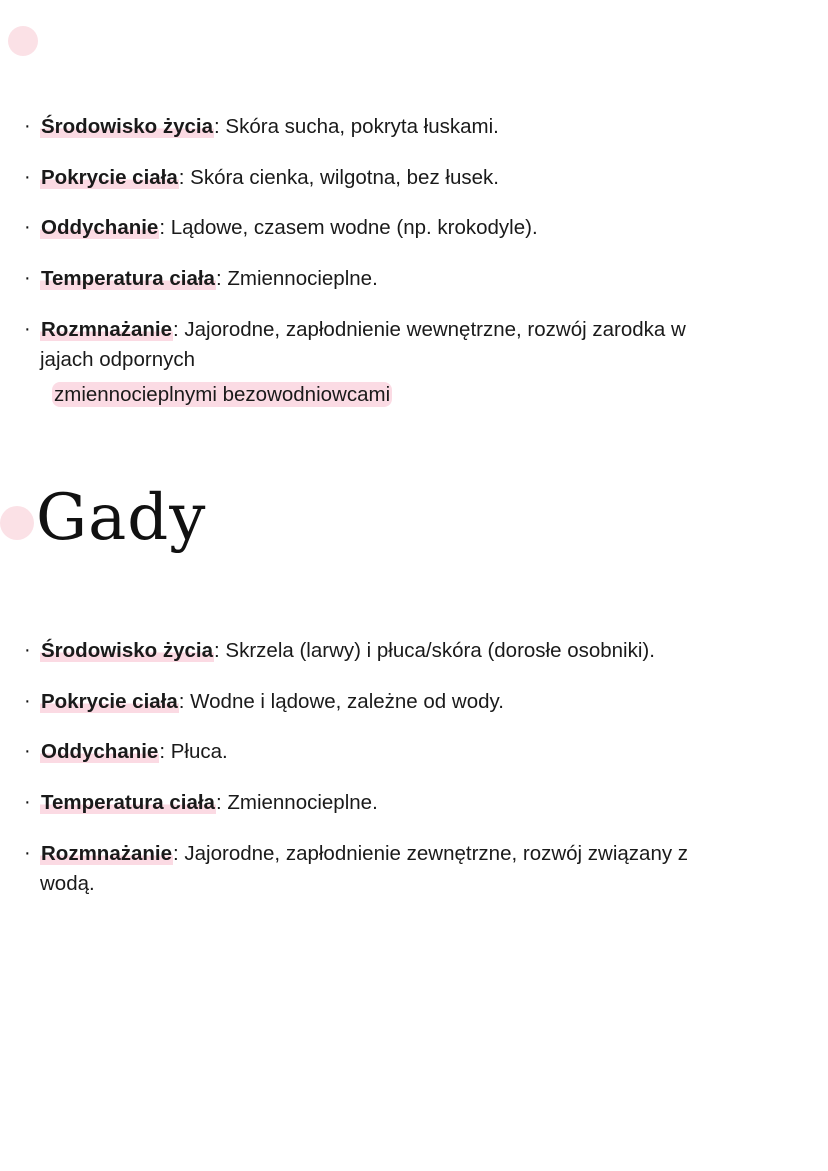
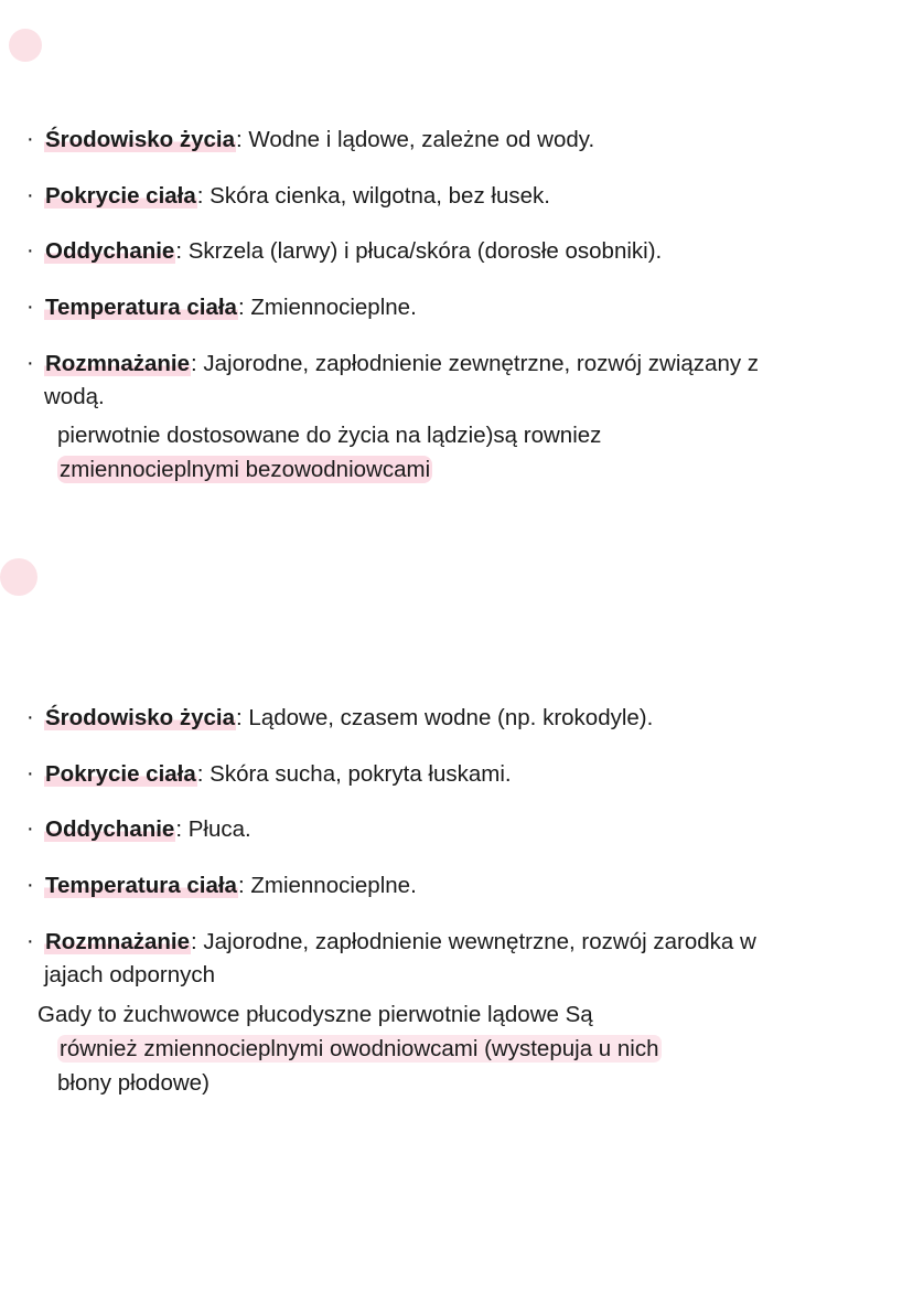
  ·
- Środowisko życia: Skóra sucha, pokryta łuskami.
+ Środowisko życia: Wodne i lądowe, zależne od wody.
  ·
  Pokrycie ciała: Skóra cienka, wilgotna, bez łusek.
  ·
- Oddychanie: Lądowe, czasem wodne (np. krokodyle).
+ Oddychanie: Skrzela (larwy) i płuca/skóra (dorosłe osobniki).
  ·
  Temperatura ciała: Zmiennocieplne.
  ·
- Rozmnażanie: Jajorodne, zapłodnienie wewnętrzne, rozwój zarodka w jajach odpornych
+ Rozmnażanie: Jajorodne, zapłodnienie zewnętrzne, rozwój związany z wodą.
+ pierwotnie dostosowane do życia na lądzie)są rowniez
  zmiennocieplnymi bezowodniowcami
- Gady
  ·
- Środowisko życia: Skrzela (larwy) i płuca/skóra (dorosłe osobniki).
+ Środowisko życia: Lądowe, czasem wodne (np. krokodyle).
  ·
- Pokrycie ciała: Wodne i lądowe, zależne od wody.
+ Pokrycie ciała: Skóra sucha, pokryta łuskami.
  ·
  Oddychanie: Płuca.
  ·
  Temperatura ciała: Zmiennocieplne.
  ·
- Rozmnażanie: Jajorodne, zapłodnienie zewnętrzne, rozwój związany z wodą.
+ Rozmnażanie: Jajorodne, zapłodnienie wewnętrzne, rozwój zarodka w jajach odpornych
+ Gady to żuchwowce płucodyszne pierwotnie lądowe Są
+ również zmiennocieplnymi owodniowcami (wystepuja u nich
+ błony płodowe)
